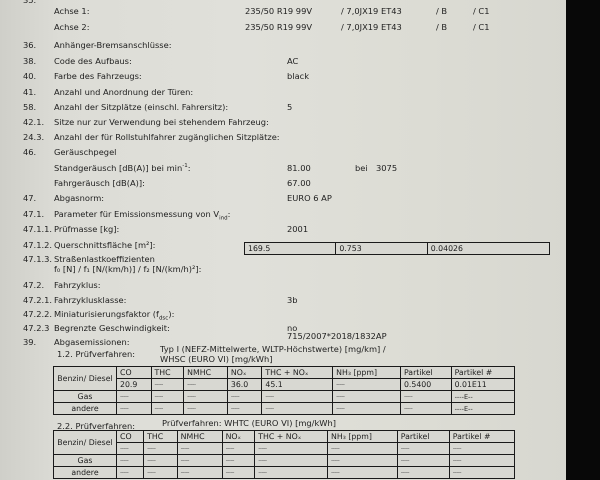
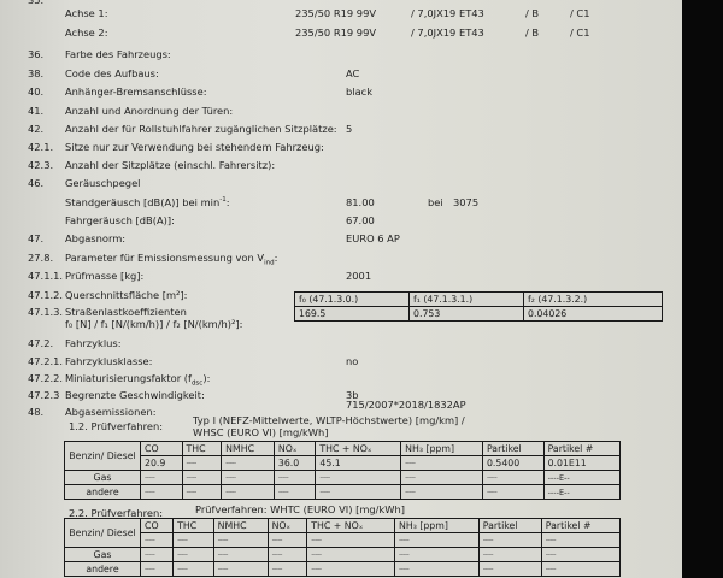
  35.
  Achse 1:
  235/50 R19 99V
  / 7,0JX19 ET43
  / B
  / C1
  Achse 2:
  235/50 R19 99V
  / 7,0JX19 ET43
  / B
  / C1
  36.
- Anhänger-Bremsanschlüsse:
+ Farbe des Fahrzeugs:
  38.
  Code des Aufbaus:
  AC
  40.
- Farbe des Fahrzeugs:
+ Anhänger-Bremsanschlüsse:
  black
  41.
  Anzahl und Anordnung der Türen:
- 58.
+ 42.
- Anzahl der Sitzplätze (einschl. Fahrersitz):
+ Anzahl der für Rollstuhlfahrer zugänglichen Sitzplätze:
  5
  42.1.
  Sitze nur zur Verwendung bei stehendem Fahrzeug:
- 24.3.
+ 42.3.
- Anzahl der für Rollstuhlfahrer zugänglichen Sitzplätze:
+ Anzahl der Sitzplätze (einschl. Fahrersitz):
  46.
  Geräuschpegel
  Standgeräusch [dB(A)] bei min :
  81.00
  bei
  3075
  Fahrgeräusch [dB(A)]:
  67.00
  47.
  Abgasnorm:
  EURO 6 AP
- 47.1.
+ 27.8.
  Parameter für Emissionsmessung von V :
  47.1.1.
  Prüfmasse [kg]:
  2001
  47.1.2.
  Querschnittsfläche [m²]:
  47.1.3.
  Straßenlastkoeffizienten
  f₀ [N] / f₁ [N/(km/h)] / f₂ [N/(km/h)²]:
+ f₀ (47.1.3.0.)	f₁ (47.1.3.1.)	f₂ (47.1.3.2.)
  169.5	0.753	0.04026
  47.2.
  Fahrzyklus:
  47.2.1.
  Fahrzyklusklasse:
- 3b
+ no
  47.2.2.
  Miniaturisierungsfaktor (f ):
  47.2.3
  Begrenzte Geschwindigkeit:
- no
+ 3b
- 39.
+ 48.
  Abgasemissionen:
  715/2007*2018/1832AP
  1.2. Prüfverfahren:
  Typ I (NEFZ-Mittelwerte, WLTP-Höchstwerte) [mg/km] /
  WHSC (EURO VI) [mg/kWh]
  Benzin/ Diesel	CO	THC	NMHC	NOₓ	THC + NOₓ	NH₃ [ppm]	Partikel	Partikel #
  2.2. Prüfverfahren:
  Prüfverfahren: WHTC (EURO VI) [mg/kWh]
  Benzin/ Diesel	CO	THC	NMHC	NOₓ	THC + NOₓ	NH₃ [ppm]	Partikel	Partikel #
